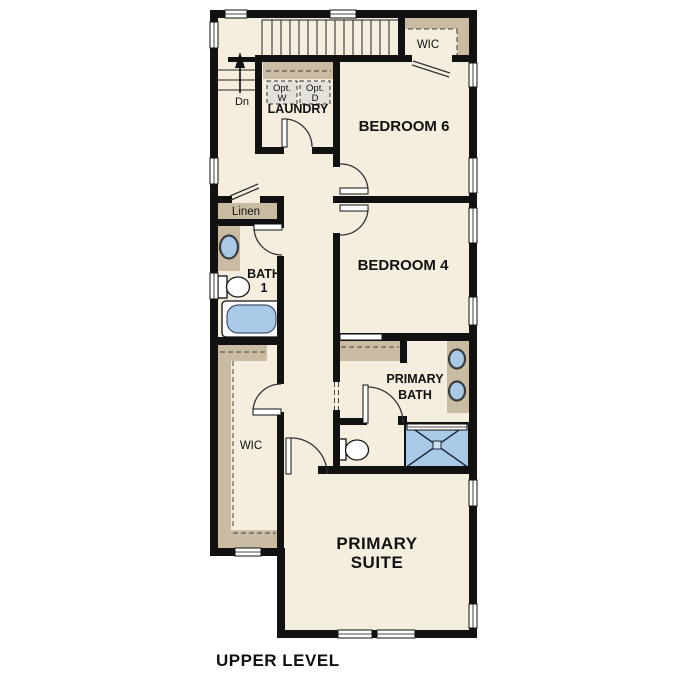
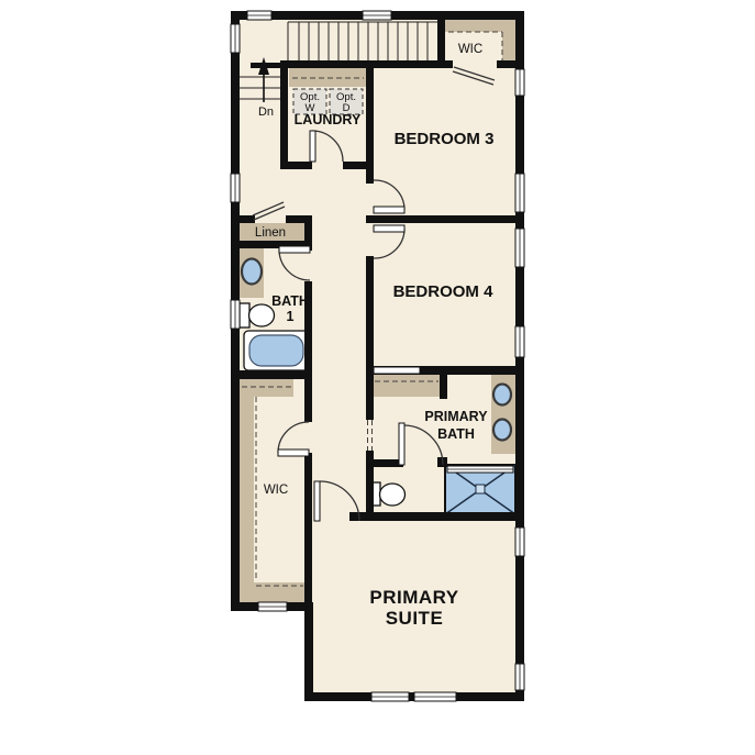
- BEDROOM 6
+ BEDROOM 3
  BEDROOM 4
  LAUNDRY
  Opt.
  W
  Opt.
  D
  WIC
  Linen
  BATH
  1
  PRIMARY
  BATH
  WIC
  PRIMARY
  SUITE
  Dn
- UPPER LEVEL
